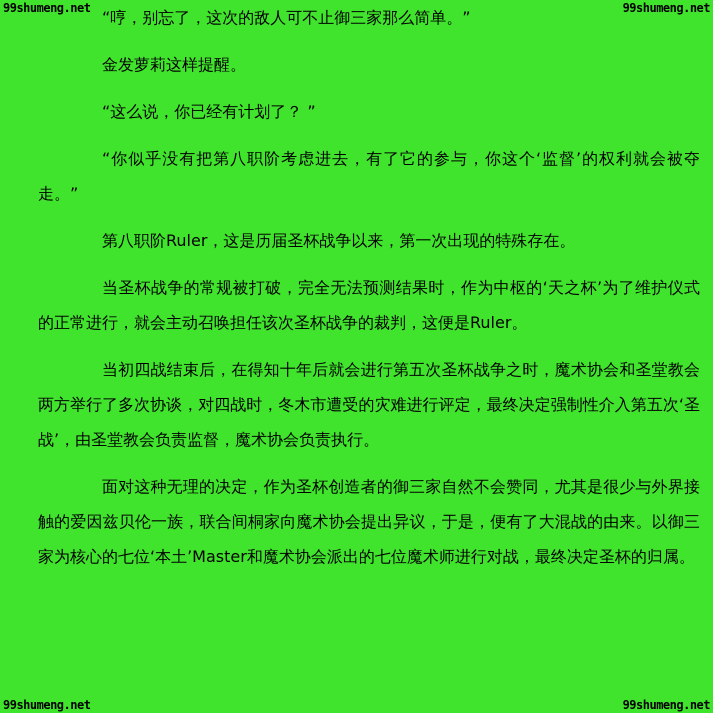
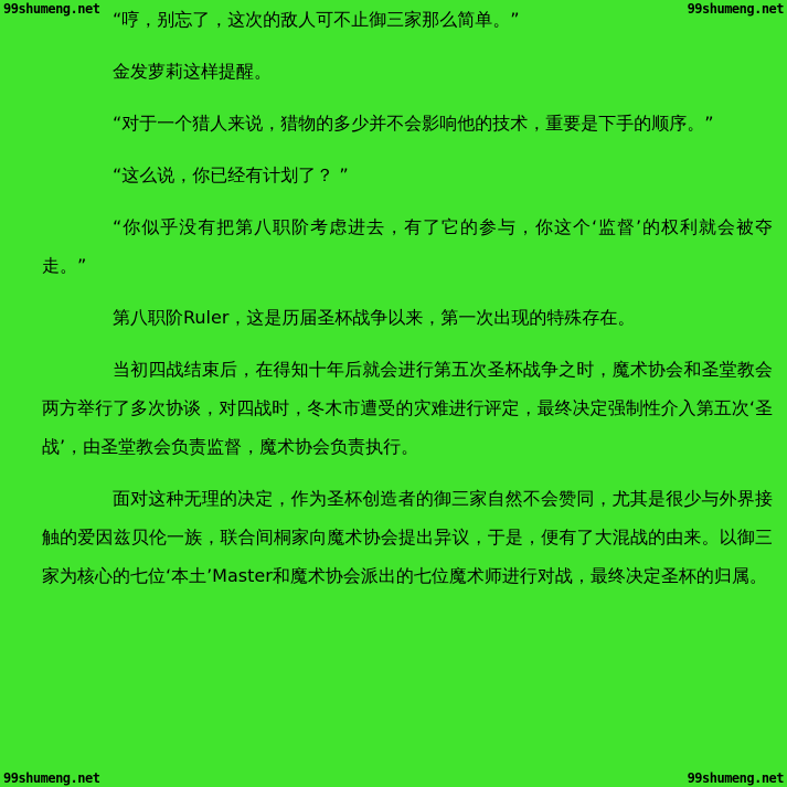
  99shumeng.net
  99shumeng.net
  99shumeng.net
  99shumeng.net
  “哼，别忘了，这次的敌人可不止御三家那么简单。”
  金发萝莉这样提醒。
+ “对于一个猎人来说，猎物的多少并不会影响他的技术，重要是下手的顺序。”
  “这么说，你已经有计划了？ ”
  “你似乎没有把第八职阶考虑进去，有了它的参与，你这个‘监督’的权利就会被夺走。”
  第八职阶Ruler，这是历届圣杯战争以来，第一次出现的特殊存在。
- 当圣杯战争的常规被打破，完全无法预测结果时，作为中枢的‘天之杯’为了维护仪式的正常进行，就会主动召唤担任该次圣杯战争的裁判，这便是Ruler。
  当初四战结束后，在得知十年后就会进行第五次圣杯战争之时，魔术协会和圣堂教会两方举行了多次协谈，对四战时，冬木市遭受的灾难进行评定，最终决定强制性介入第五次‘圣战’，由圣堂教会负责监督，魔术协会负责执行。
  面对这种无理的决定，作为圣杯创造者的御三家自然不会赞同，尤其是很少与外界接触的爱因兹贝伦一族，联合间桐家向魔术协会提出异议，于是，便有了大混战的由来。以御三家为核心的七位‘本土’Master和魔术协会派出的七位魔术师进行对战，最终决定圣杯的归属。
